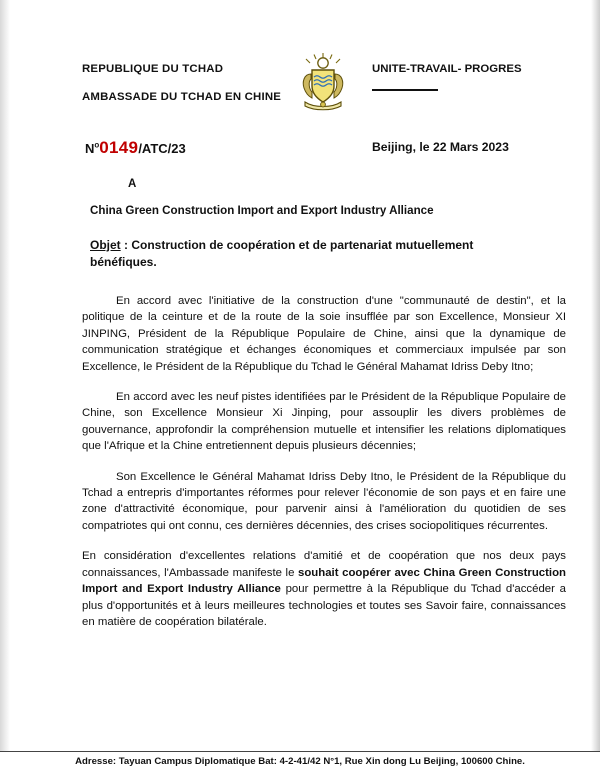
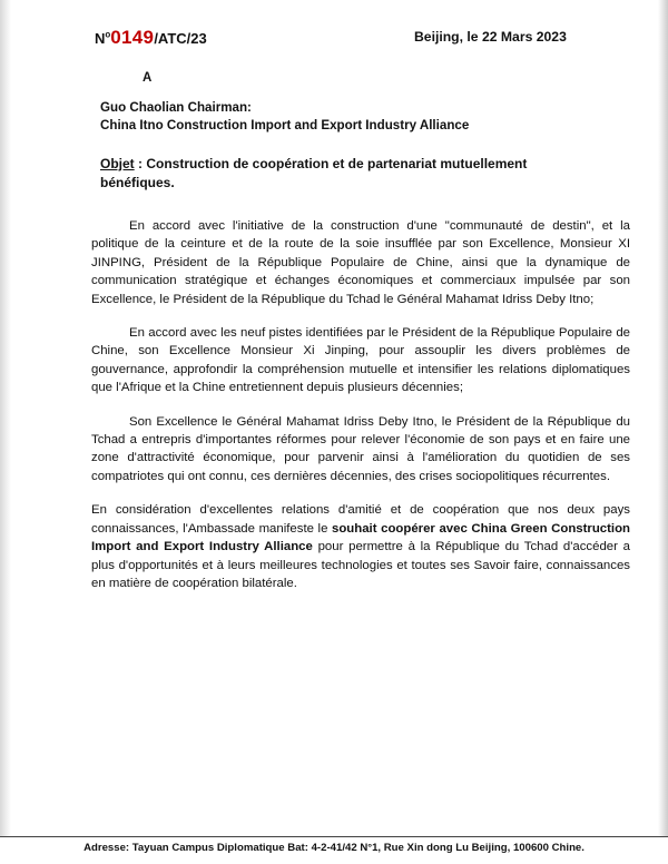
- REPUBLIQUE DU TCHAD
- AMBASSADE DU TCHAD EN CHINE
- UNITE-TRAVAIL- PROGRES
  No0149/ATC/23
  Beijing, le 22 Mars 2023
  A
+ Guo Chaolian Chairman:
- China Green Construction Import and Export Industry Alliance
+ China Itno Construction Import and Export Industry Alliance
  Objet : Construction de coopération et de partenariat mutuellement bénéfiques.
  En accord avec l'initiative de la construction d'une "communauté de destin", et la politique de la ceinture et de la route de la soie insufflée par son Excellence, Monsieur XI JINPING, Président de la République Populaire de Chine, ainsi que la dynamique de communication stratégique et échanges économiques et commerciaux impulsée par son Excellence, le Président de la République du Tchad le Général Mahamat Idriss Deby Itno;
  En accord avec les neuf pistes identifiées par le Président de la République Populaire de Chine, son Excellence Monsieur Xi Jinping, pour assouplir les divers problèmes de gouvernance, approfondir la compréhension mutuelle et intensifier les relations diplomatiques que l'Afrique et la Chine entretiennent depuis plusieurs décennies;
  Son Excellence le Général Mahamat Idriss Deby Itno, le Président de la République du Tchad a entrepris d'importantes réformes pour relever l'économie de son pays et en faire une zone d'attractivité économique, pour parvenir ainsi à l'amélioration du quotidien de ses compatriotes qui ont connu, ces dernières décennies, des crises sociopolitiques récurrentes.
  En considération d'excellentes relations d'amitié et de coopération que nos deux pays connaissances, l'Ambassade manifeste le souhait coopérer avec China Green Construction Import and Export Industry Alliance pour permettre à la République du Tchad d'accéder a plus d'opportunités et à leurs meilleures technologies et toutes ses Savoir faire, connaissances en matière de coopération bilatérale.
  Adresse: Tayuan Campus Diplomatique Bat: 4-2-41/42 N°1, Rue Xin dong Lu Beijing, 100600 Chine.
